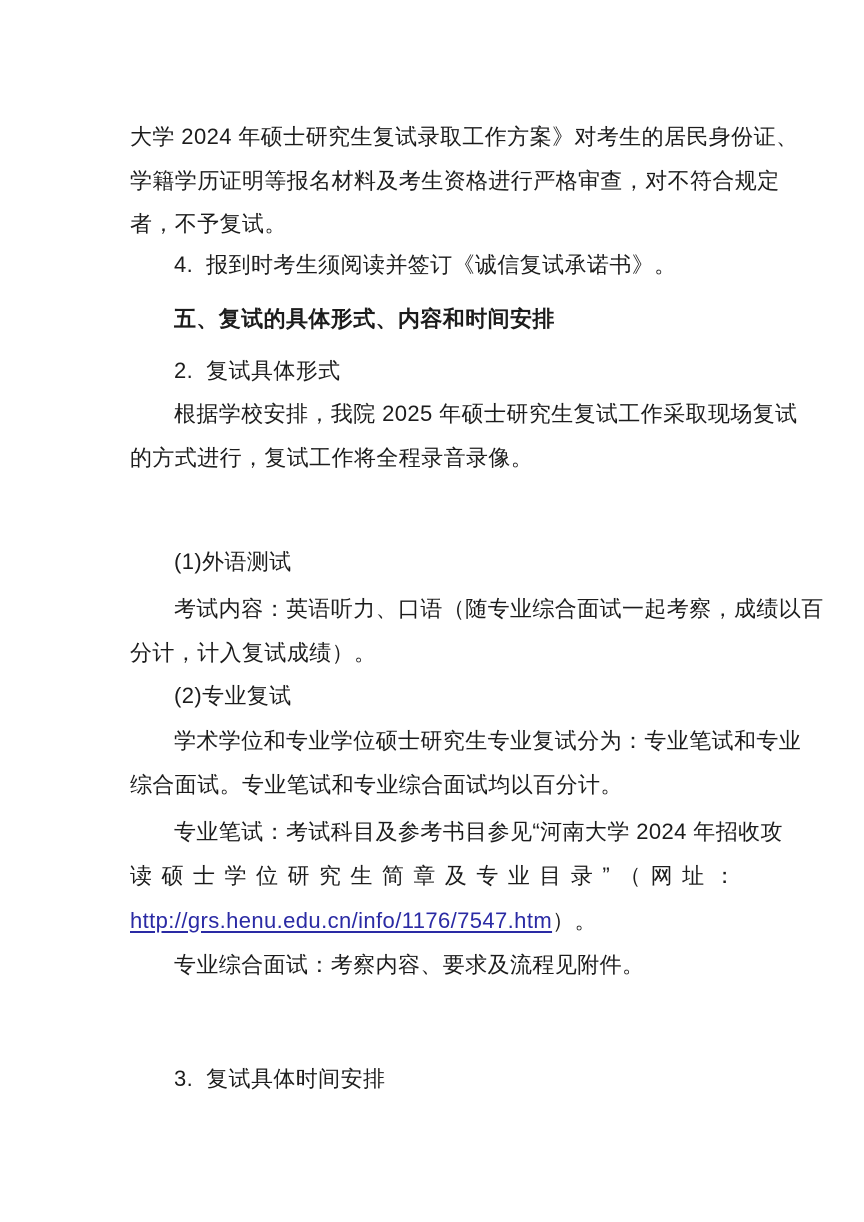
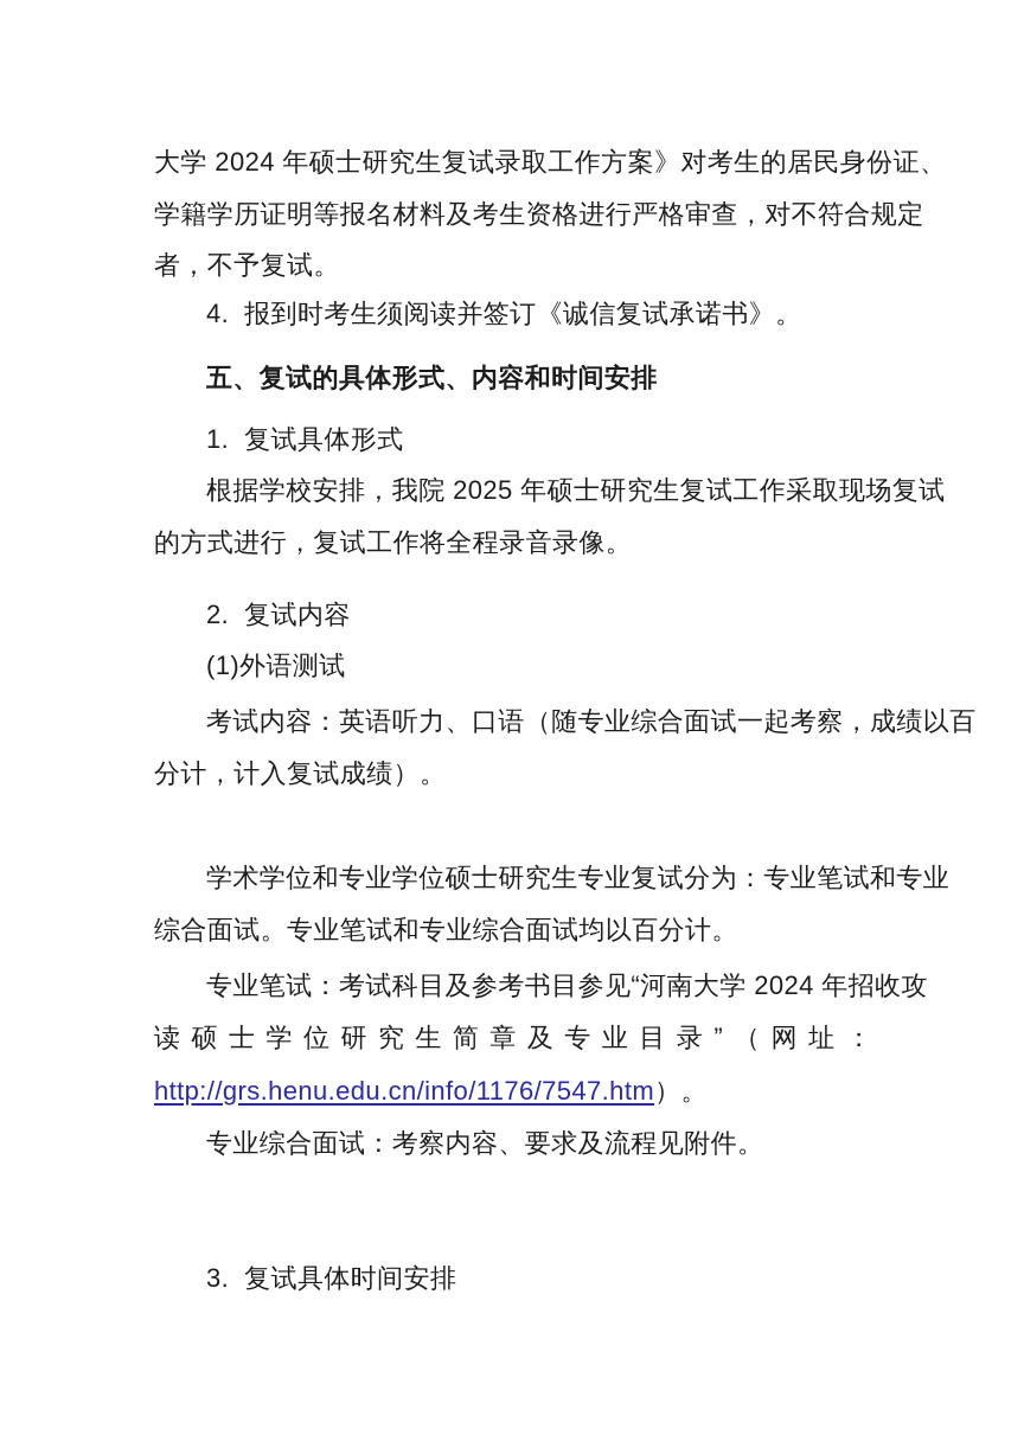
  大学 2024 年硕士研究生复试录取工作方案》对考生的居民身份证、
  学籍学历证明等报名材料及考生资格进行严格审查，对不符合规定
  者，不予复试。
  4. 报到时考生须阅读并签订《诚信复试承诺书》。
  五、复试的具体形式、内容和时间安排
- 2. 复试具体形式
+ 1. 复试具体形式
  根据学校安排，我院 2025 年硕士研究生复试工作采取现场复试
  的方式进行，复试工作将全程录音录像。
+ 2. 复试内容
  (1)外语测试
  考试内容：英语听力、口语（随专业综合面试一起考察，成绩以百
  分计，计入复试成绩）。
- (2)专业复试
  学术学位和专业学位硕士研究生专业复试分为：专业笔试和专业
  综合面试。专业笔试和专业综合面试均以百分计。
  专业笔试：考试科目及参考书目参见“河南大学 2024 年招收攻
  读硕士学位研究生简章及专业目录”（网址：
  http://grs.henu.edu.cn/info/1176/7547.htm）。
  专业综合面试：考察内容、要求及流程见附件。
  3. 复试具体时间安排
